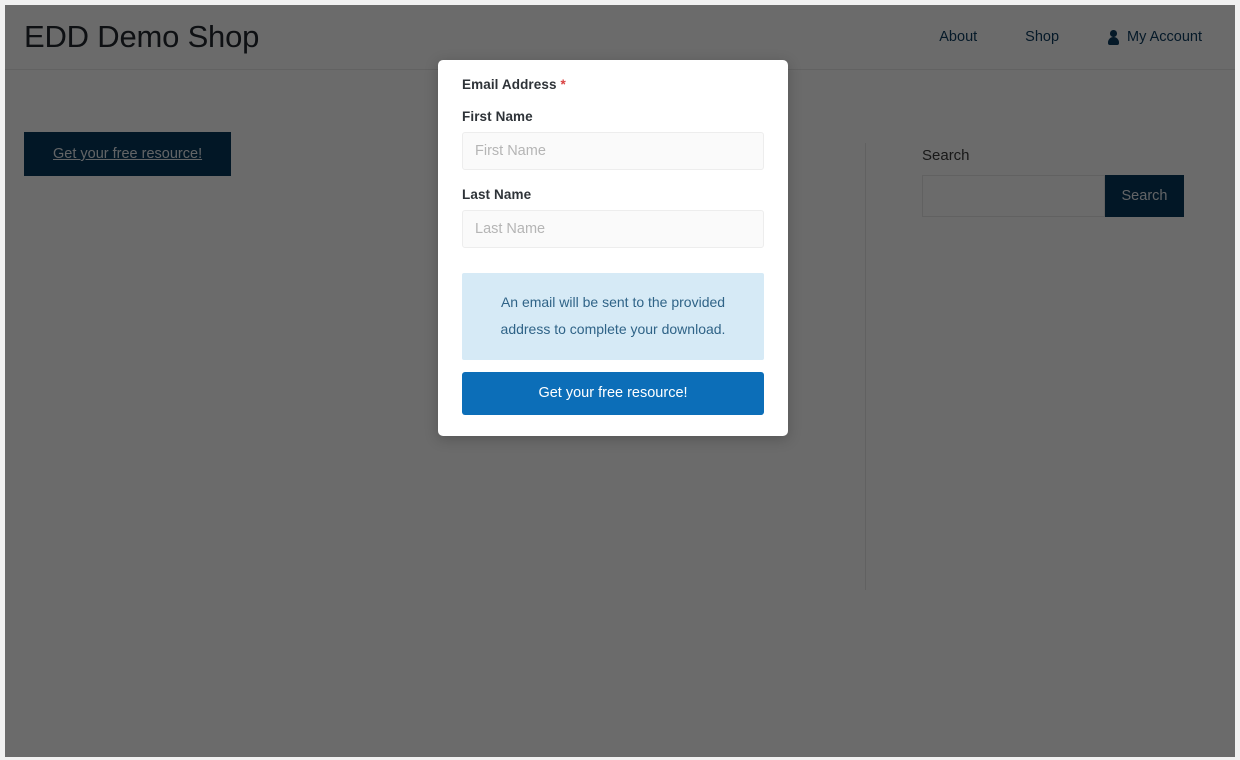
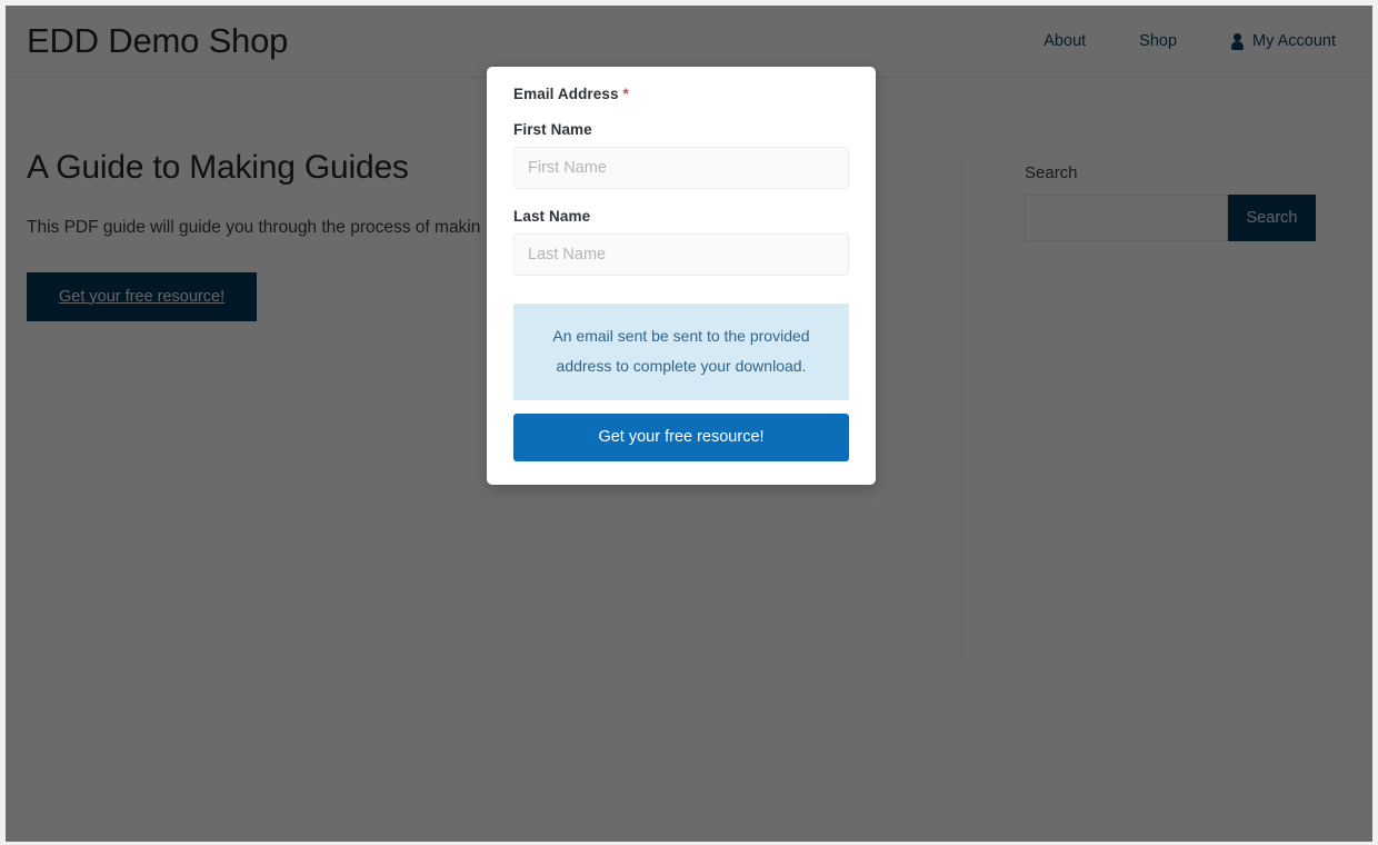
  EDD Demo Shop
  About
  Shop
  My Account
+ A Guide to Making Guides
+ This PDF guide will guide you through the process of makin
  Get your free resource!
  Search
  Search
  Email Address *
  First Name
  First Name
  Last Name
  Last Name
- An email will be sent to the provided address to complete your download.
+ An email sent be sent to the provided address to complete your download.
  Get your free resource!
